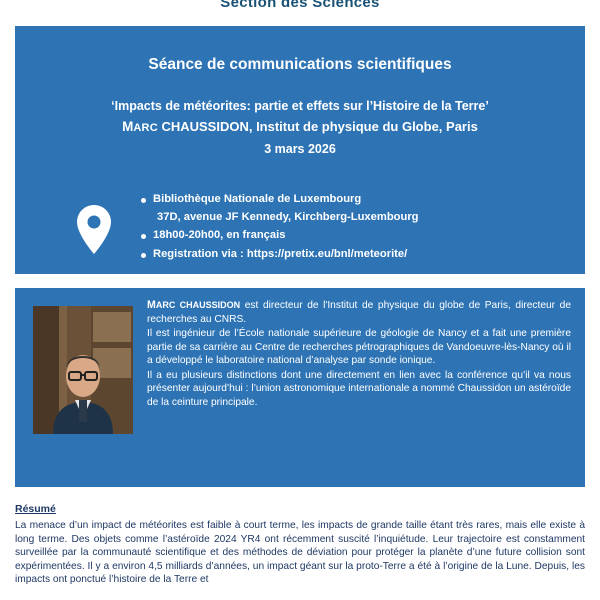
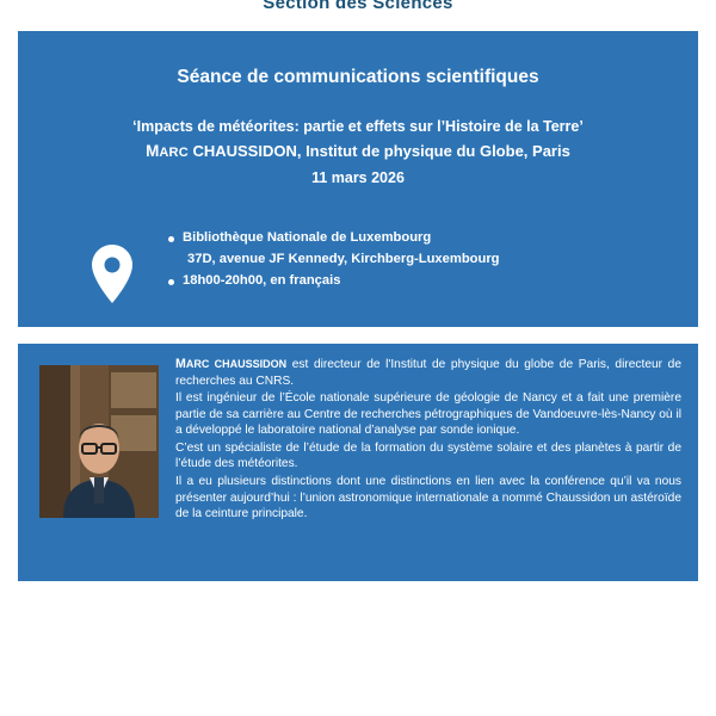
  Section des Sciences
  Séance de communications scientifiques
  ‘Impacts de météorites: partie et effets sur l’Histoire de la Terre’
  MARC CHAUSSIDON, Institut de physique du Globe, Paris
- 3 mars 2026
+ 11 mars 2026
  Bibliothèque Nationale de Luxembourg
  37D, avenue JF Kennedy, Kirchberg-Luxembourg
  18h00-20h00, en français
- Registration via : https://pretix.eu/bnl/meteorite/
  MARC CHAUSSIDON est directeur de l'Institut de physique du globe de Paris, directeur de recherches au CNRS.
  Il est ingénieur de l’École nationale supérieure de géologie de Nancy et a fait une première partie de sa carrière au Centre de recherches pétrographiques de Vandoeuvre-lès-Nancy où il a développé le laboratoire national d’analyse par sonde ionique.
+ C’est un spécialiste de l’étude de la formation du système solaire et des planètes à partir de l’étude des météorites.
- Il a eu plusieurs distinctions dont une directement en lien avec la conférence qu’il va nous présenter aujourd’hui : l’union astronomique internationale a nommé Chaussidon un astéroïde de la ceinture principale.
+ Il a eu plusieurs distinctions dont une distinctions en lien avec la conférence qu’il va nous présenter aujourd’hui : l’union astronomique internationale a nommé Chaussidon un astéroïde de la ceinture principale.
- Résumé
- La menace d’un impact de météorites est faible à court terme, les impacts de grande taille étant très rares, mais elle existe à long terme. Des objets comme l’astéroïde 2024 YR4 ont récemment suscité l’inquiétude. Leur trajectoire est constamment surveillée par la communauté scientifique et des méthodes de déviation pour protéger la planète d’une future collision sont expérimentées. Il y a environ 4,5 milliards d’années, un impact géant sur la proto-Terre a été à l’origine de la Lune. Depuis, les impacts ont ponctué l’histoire de la Terre et
